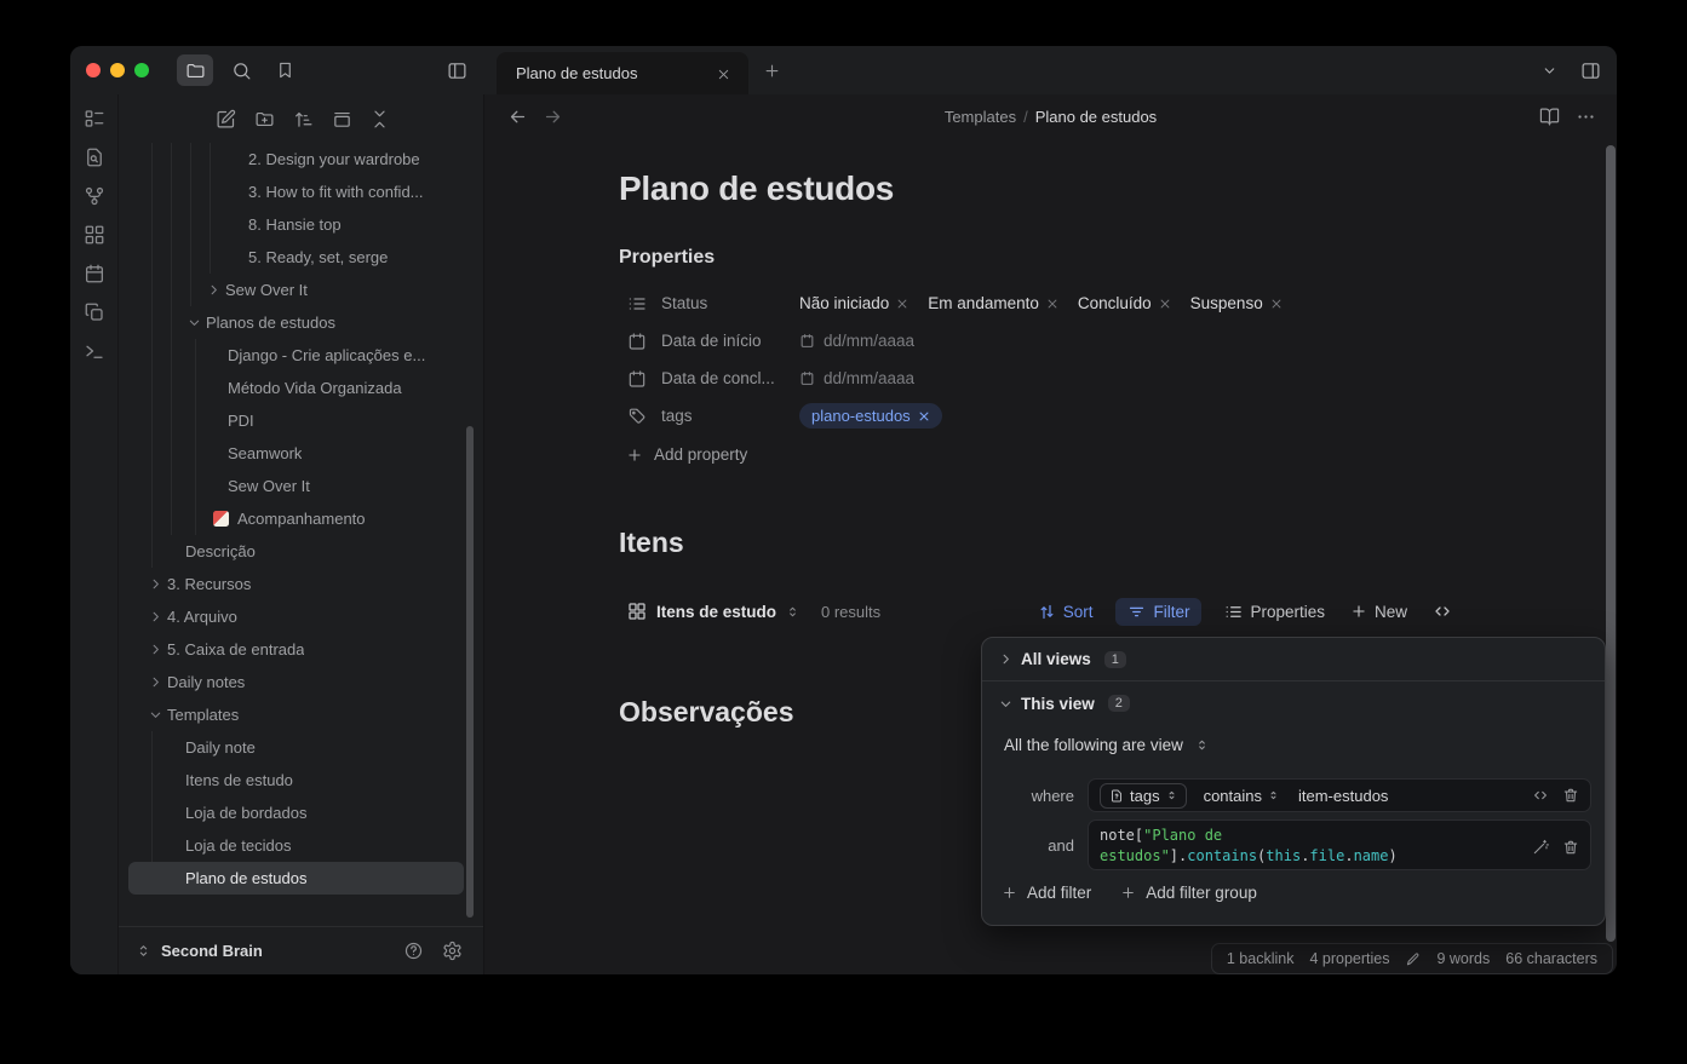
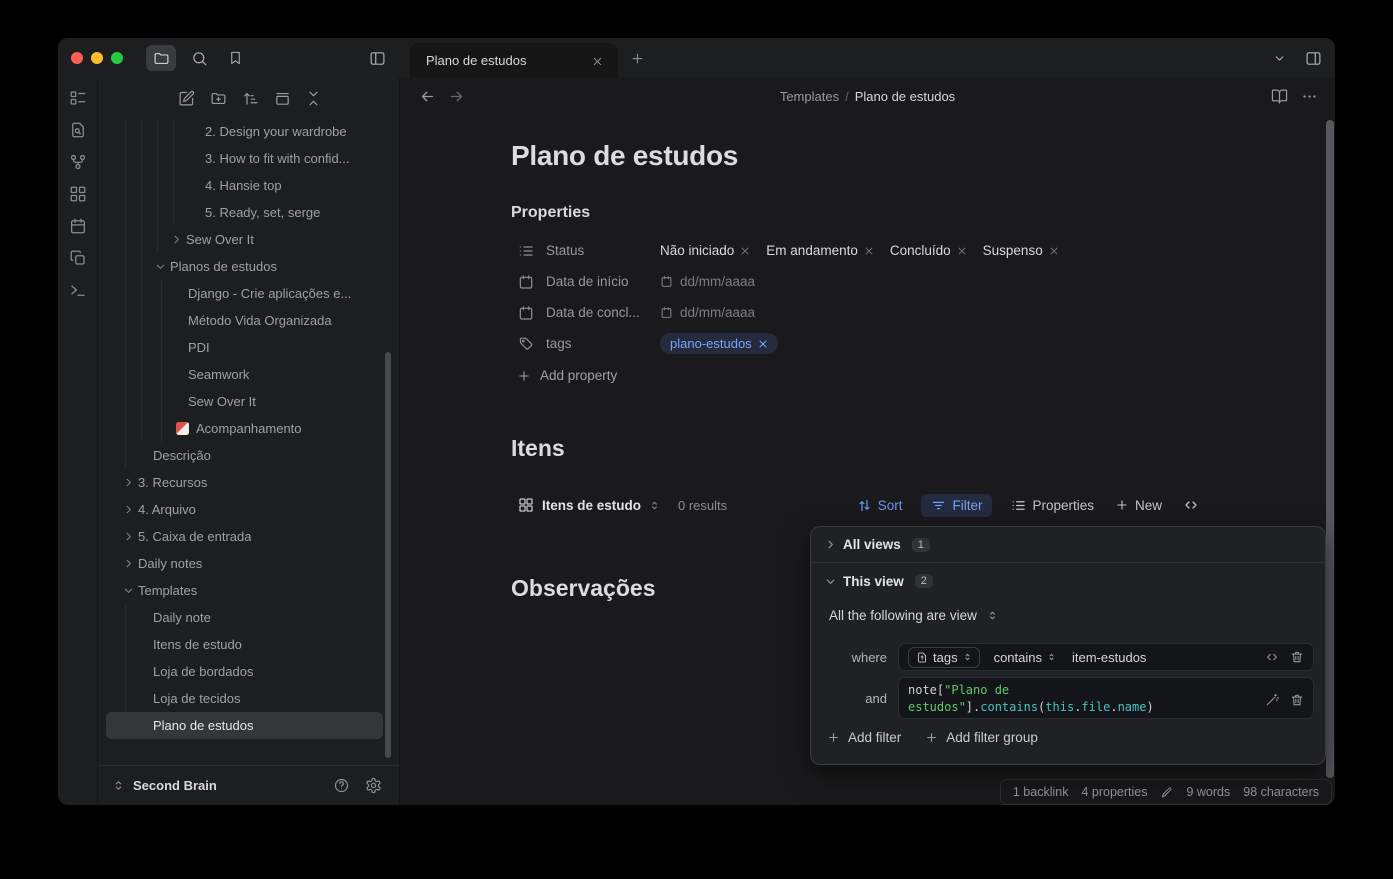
  Plano de estudos
  2. Design your wardrobe
  3. How to fit with confid...
- 8. Hansie top
+ 4. Hansie top
  5. Ready, set, serge
  Sew Over It
  Planos de estudos
  Django - Crie aplicações e...
  Método Vida Organizada
  PDI
  Seamwork
  Sew Over It
  Acompanhamento
  Descrição
  3. Recursos
  4. Arquivo
  5. Caixa de entrada
  Daily notes
  Templates
  Daily note
  Itens de estudo
  Loja de bordados
  Loja de tecidos
  Plano de estudos
  Second Brain
  Templates
  /
  Plano de estudos
  Plano de estudos
  Properties
  Status
  Não iniciado
  Em andamento
  Concluído
  Suspenso
  Data de início
  dd/mm/aaaa
  Data de concl...
  dd/mm/aaaa
  tags
  plano-estudos
  Add property
  Itens
  Itens de estudo
  0 results
  Sort
  Filter
  Properties
  New
  Observações
  All views
  1
  This view
  2
  All the following are view
  where
  tags
  contains
  item-estudos
  and
  note["Plano de
  estudos"].contains(this.file.name)
  Add filter
  Add filter group
  1 backlink
  4 properties
  9 words
- 66 characters
+ 98 characters
